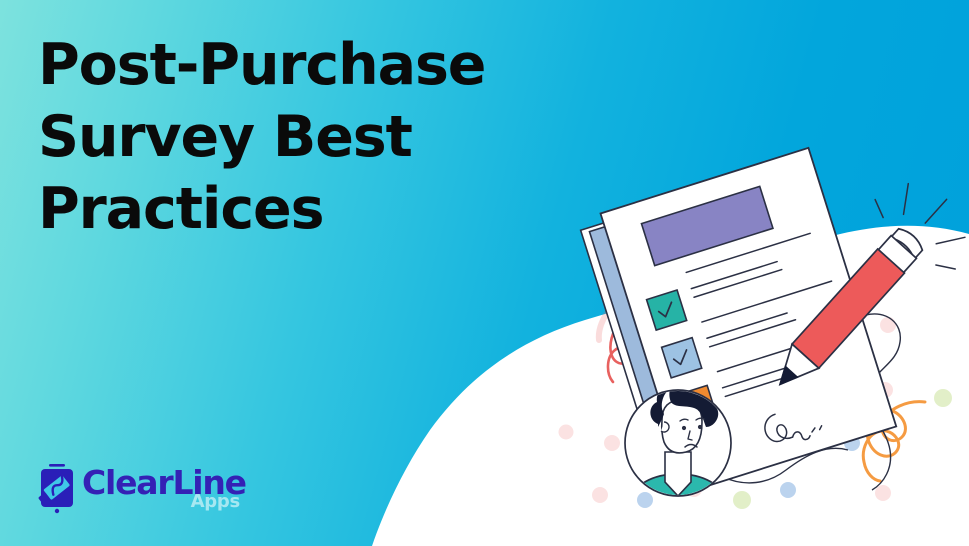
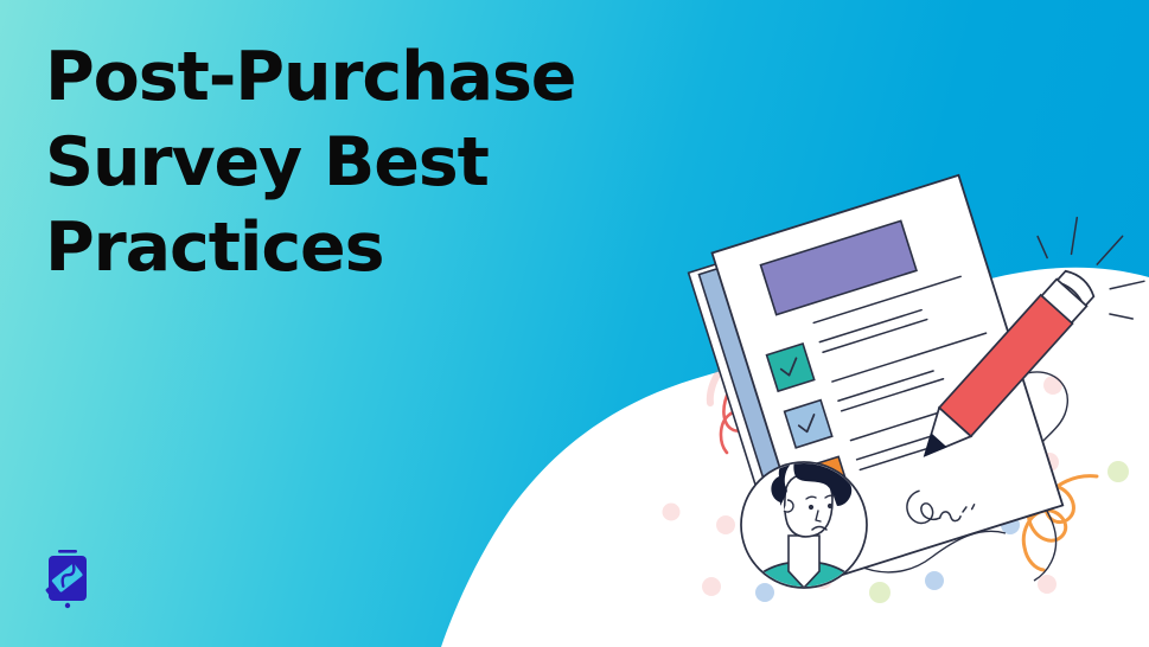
  Post-Purchase Survey Best
  Practices
- ClearLine
- Apps
